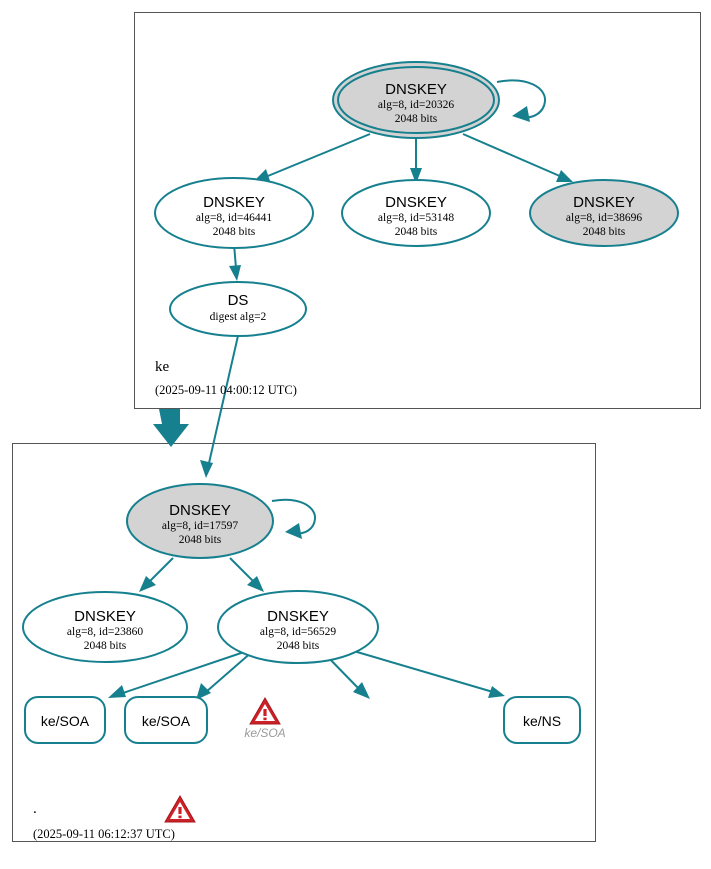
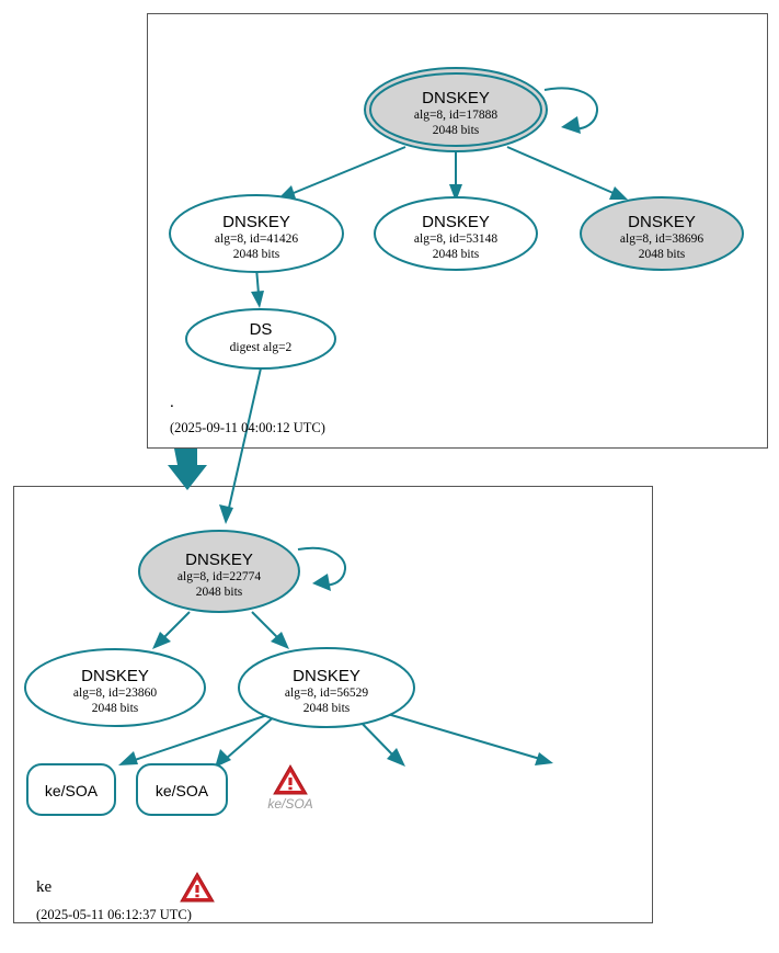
  DNSKEY
- alg=8, id=20326
+ alg=8, id=17888
  2048 bits
  DNSKEY
- alg=8, id=46441
+ alg=8, id=41426
  2048 bits
  DNSKEY
  alg=8, id=53148
  2048 bits
  DNSKEY
  alg=8, id=38696
  2048 bits
  DS
  digest alg=2
- ke
+ .
  (2025-09-11 04:00:12 UTC)
  DNSKEY
- alg=8, id=17597
+ alg=8, id=22774
  2048 bits
  DNSKEY
  alg=8, id=23860
  2048 bits
  DNSKEY
  alg=8, id=56529
  2048 bits
  ke/SOA
  ke/SOA
- ke/NS
  ke/SOA
- .
+ ke
- (2025-09-11 06:12:37 UTC)
+ (2025-05-11 06:12:37 UTC)
